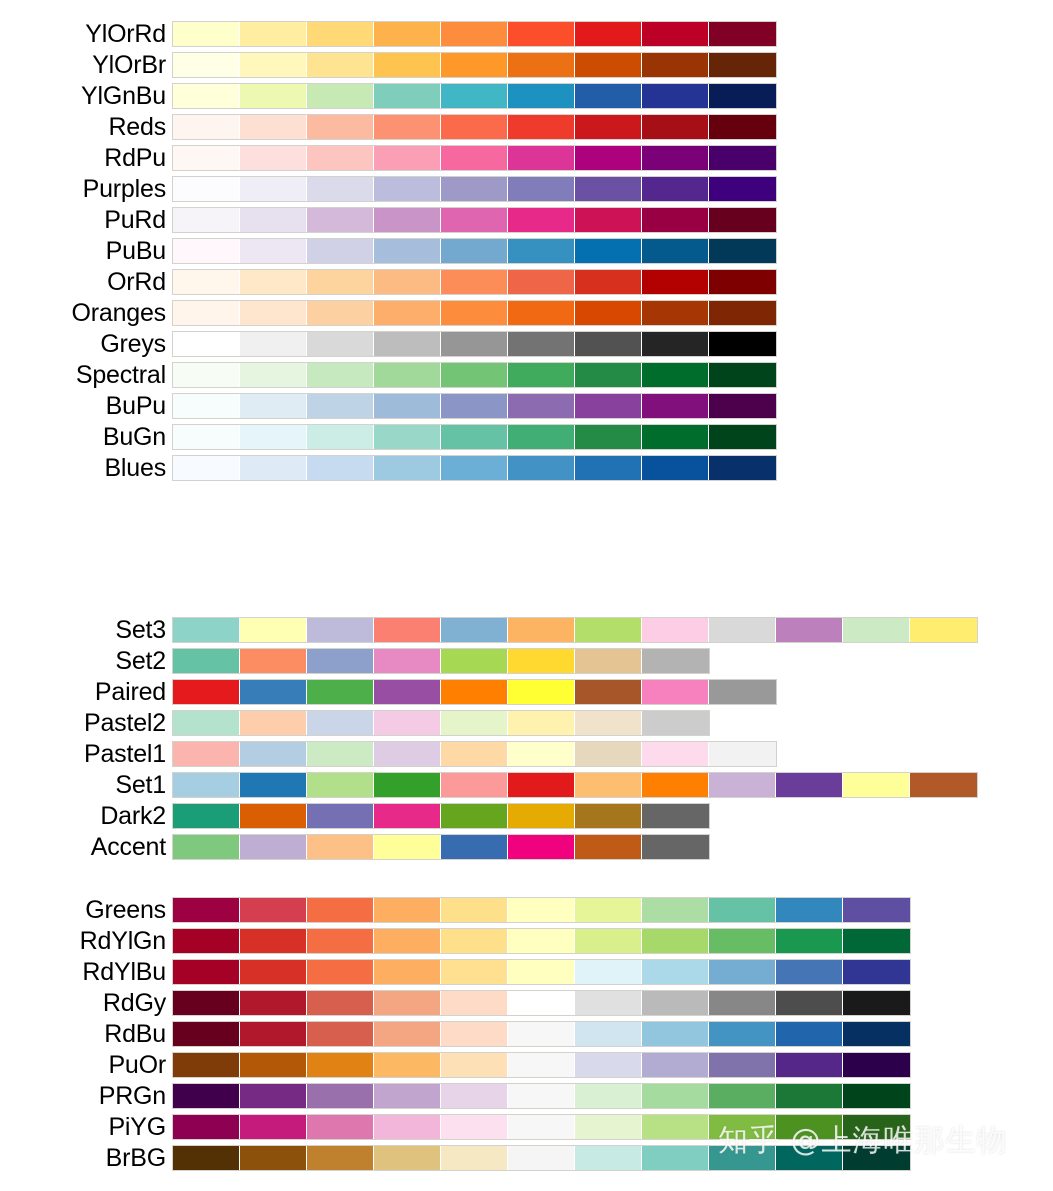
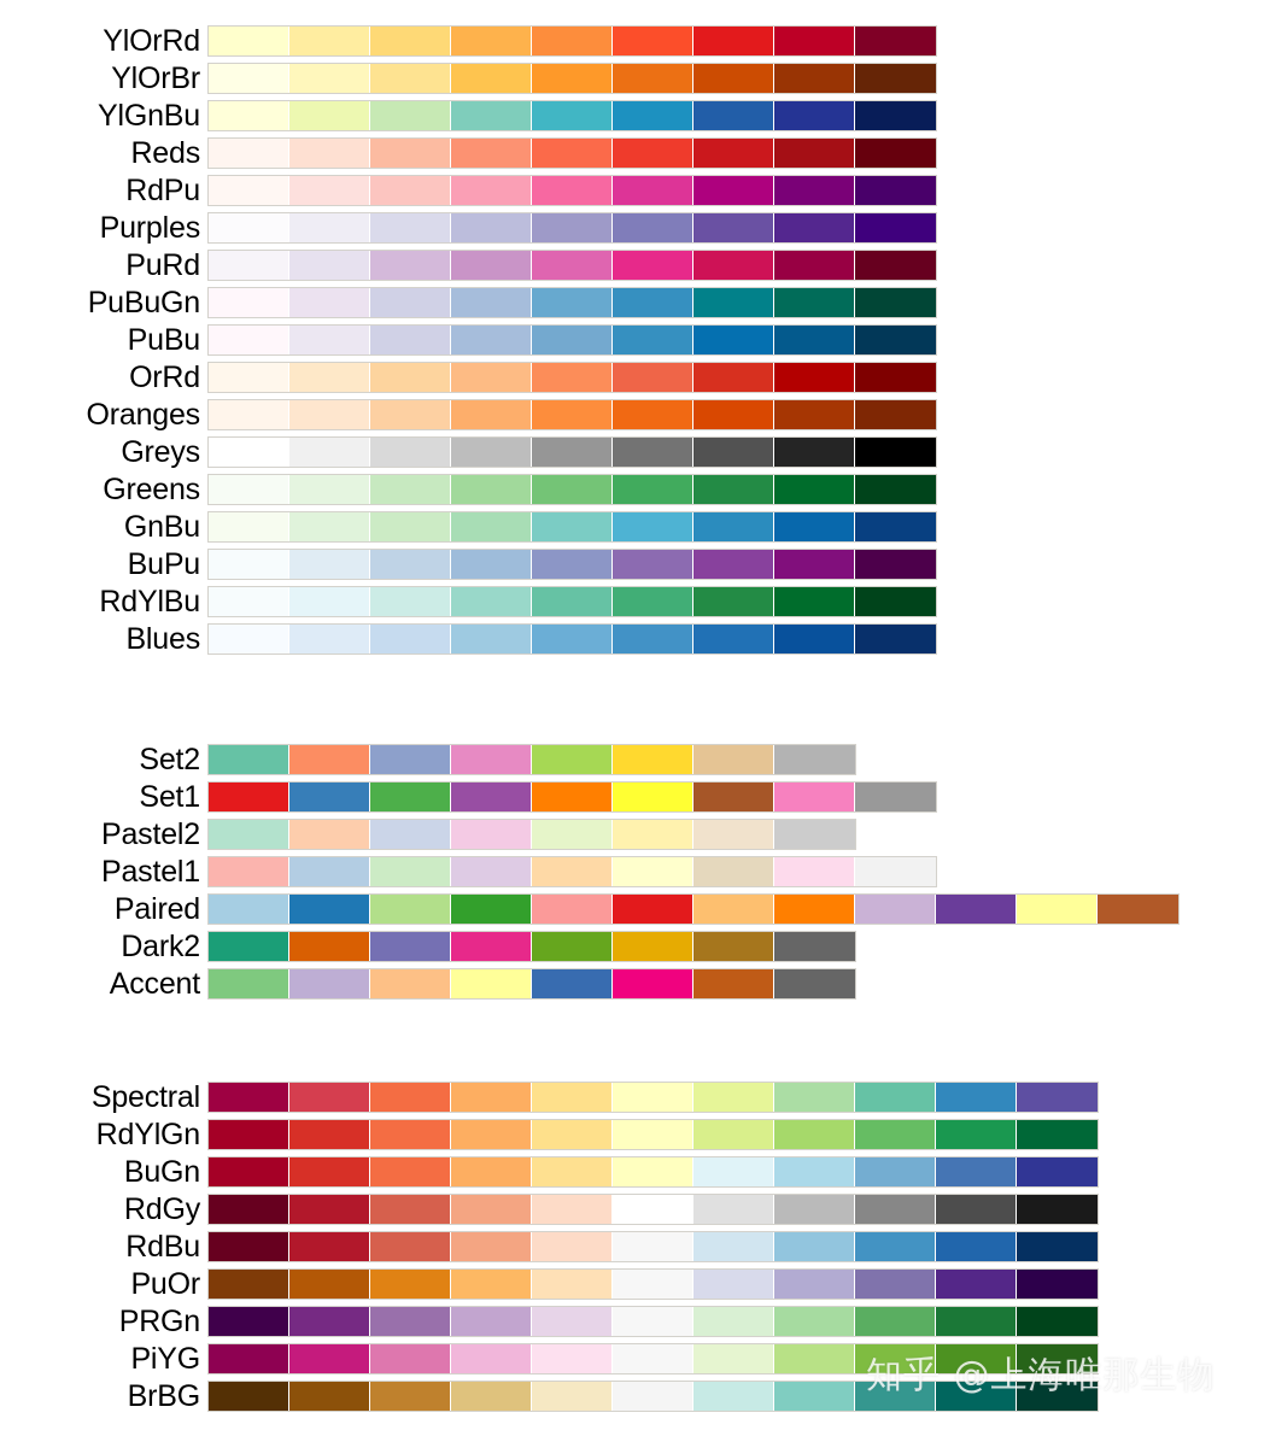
  YlOrRd
  YlOrBr
  YlGnBu
  Reds
  RdPu
  Purples
  PuRd
+ PuBuGn
  PuBu
  OrRd
  Oranges
  Greys
- Spectral
+ Greens
+ GnBu
  BuPu
- BuGn
+ RdYlBu
  Blues
- Set3
  Set2
- Paired
+ Set1
  Pastel2
  Pastel1
- Set1
+ Paired
  Dark2
  Accent
- Greens
+ Spectral
  RdYlGn
- RdYlBu
+ BuGn
  RdGy
  RdBu
  PuOr
  PRGn
  PiYG
  BrBG
  知乎 @上海唯那生物
